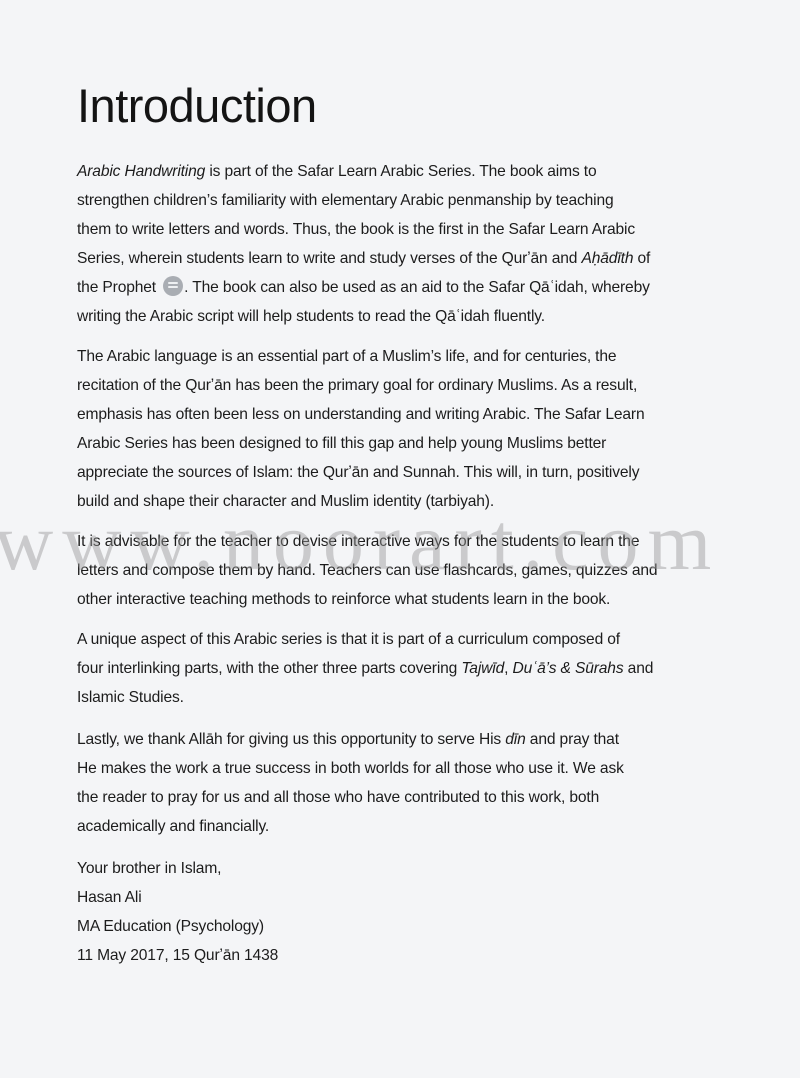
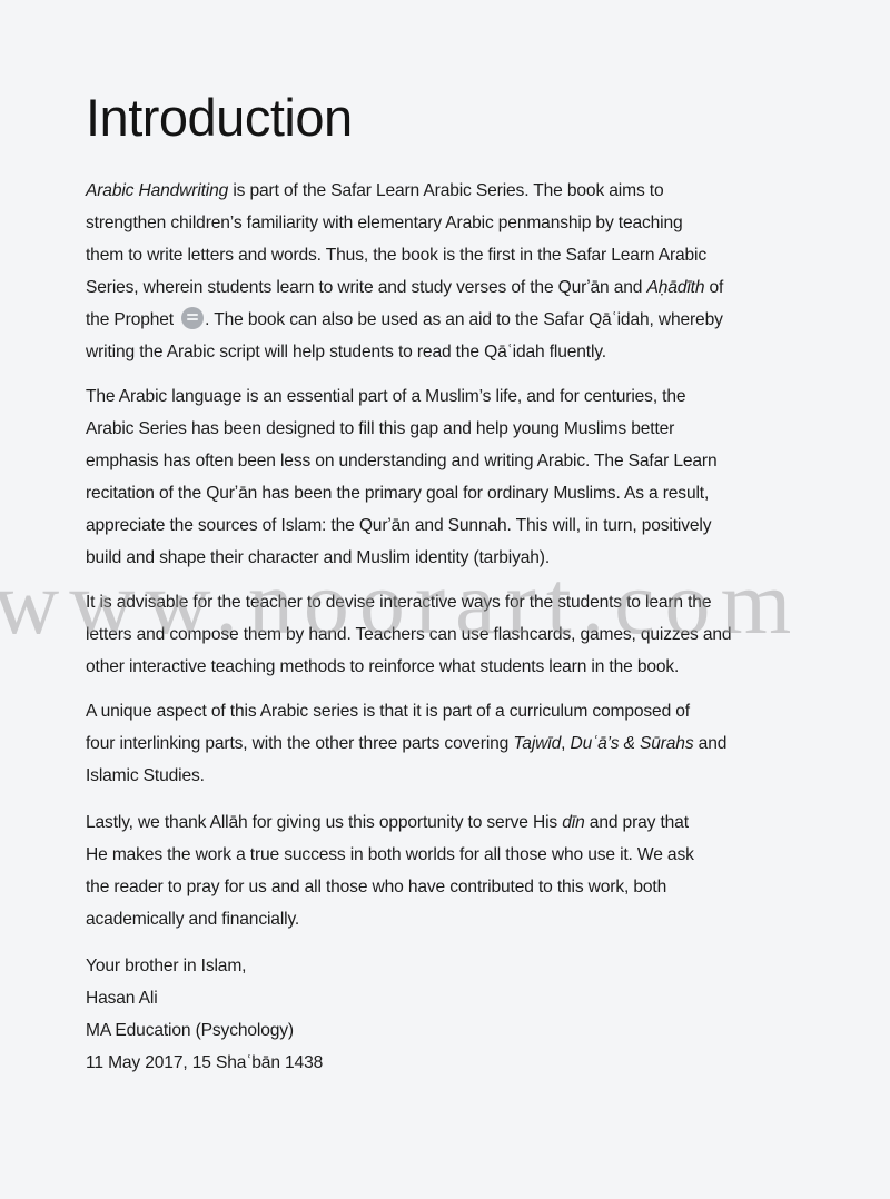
  Introduction
  Arabic Handwriting is part of the Safar Learn Arabic Series. The book aims to
  strengthen children’s familiarity with elementary Arabic penmanship by teaching
  them to write letters and words. Thus, the book is the first in the Safar Learn Arabic
  Series, wherein students learn to write and study verses of the Qurʼān and Aḥādīth of
  the Prophet . The book can also be used as an aid to the Safar Qāʿidah, whereby
  writing the Arabic script will help students to read the Qāʿidah fluently.
  The Arabic language is an essential part of a Muslim’s life, and for centuries, the
- recitation of the Qurʼān has been the primary goal for ordinary Muslims. As a result,
+ Arabic Series has been designed to fill this gap and help young Muslims better
  emphasis has often been less on understanding and writing Arabic. The Safar Learn
- Arabic Series has been designed to fill this gap and help young Muslims better
+ recitation of the Qurʼān has been the primary goal for ordinary Muslims. As a result,
  appreciate the sources of Islam: the Qurʼān and Sunnah. This will, in turn, positively
  build and shape their character and Muslim identity (tarbiyah).
  It is advisable for the teacher to devise interactive ways for the students to learn the
  letters and compose them by hand. Teachers can use flashcards, games, quizzes and
  other interactive teaching methods to reinforce what students learn in the book.
  A unique aspect of this Arabic series is that it is part of a curriculum composed of
  four interlinking parts, with the other three parts covering Tajwīd, Duʿā’s & Sūrahs and
  Islamic Studies.
  Lastly, we thank Allāh for giving us this opportunity to serve His dīn and pray that
  He makes the work a true success in both worlds for all those who use it. We ask
  the reader to pray for us and all those who have contributed to this work, both
  academically and financially.
  Your brother in Islam,
  Hasan Ali
  MA Education (Psychology)
- 11 May 2017, 15 Qurʼān 1438
+ 11 May 2017, 15 Shaʿbān 1438
  www.noorart.com
